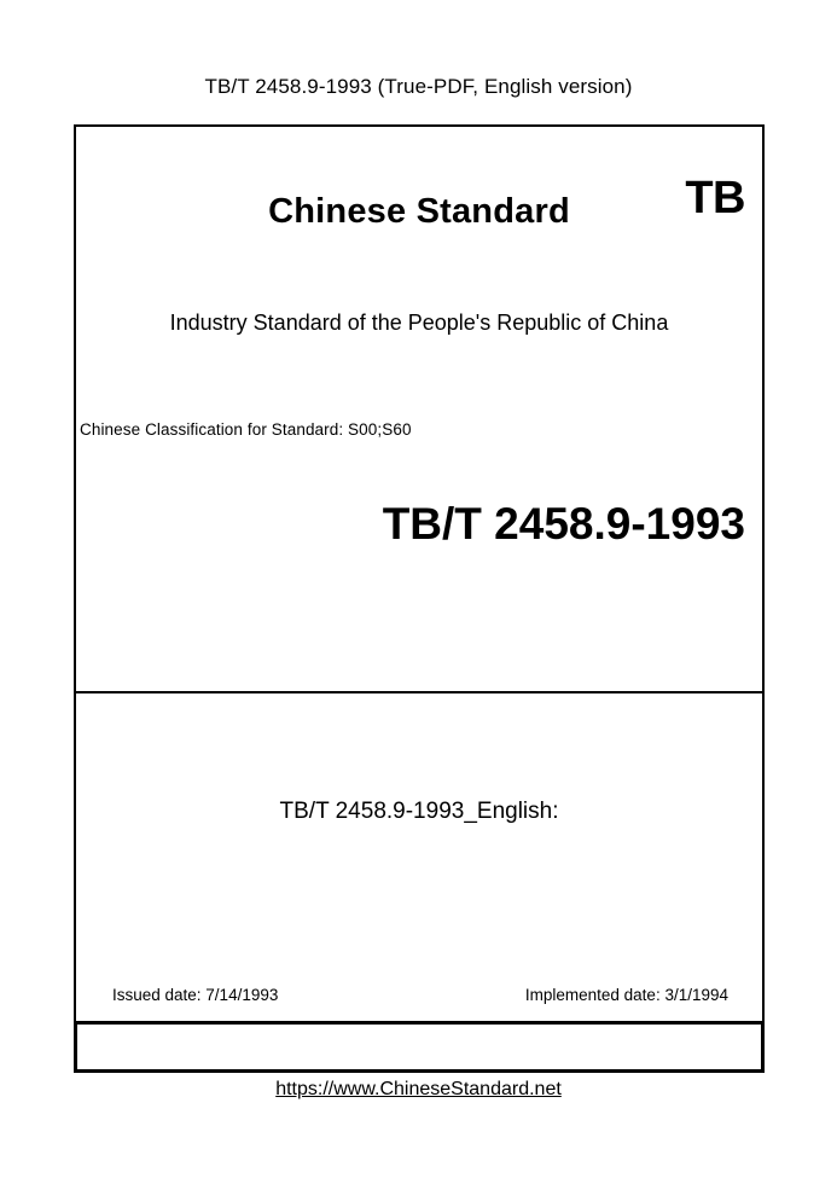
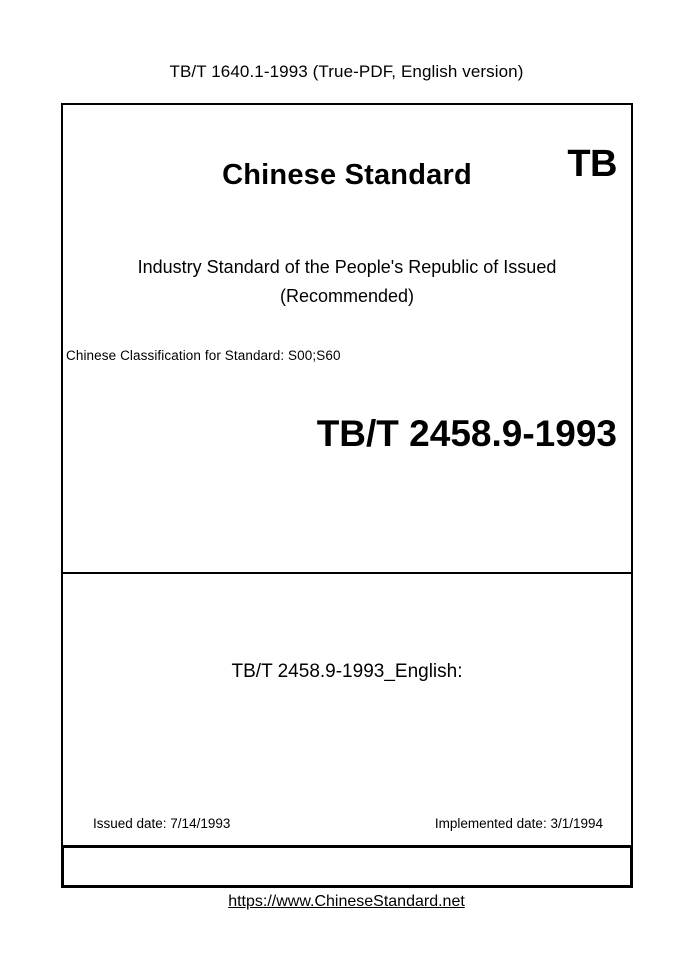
- TB/T 2458.9-1993 (True-PDF, English version)
+ TB/T 1640.1-1993 (True-PDF, English version)
  Chinese Standard
  TB
- Industry Standard of the People's Republic of China
+ Industry Standard of the People's Republic of Issued
+ (Recommended)
  Chinese Classification for Standard: S00;S60
  TB/T 2458.9-1993
  TB/T 2458.9-1993_English:
  Issued date: 7/14/1993
  Implemented date: 3/1/1994
  https://www.ChineseStandard.net
